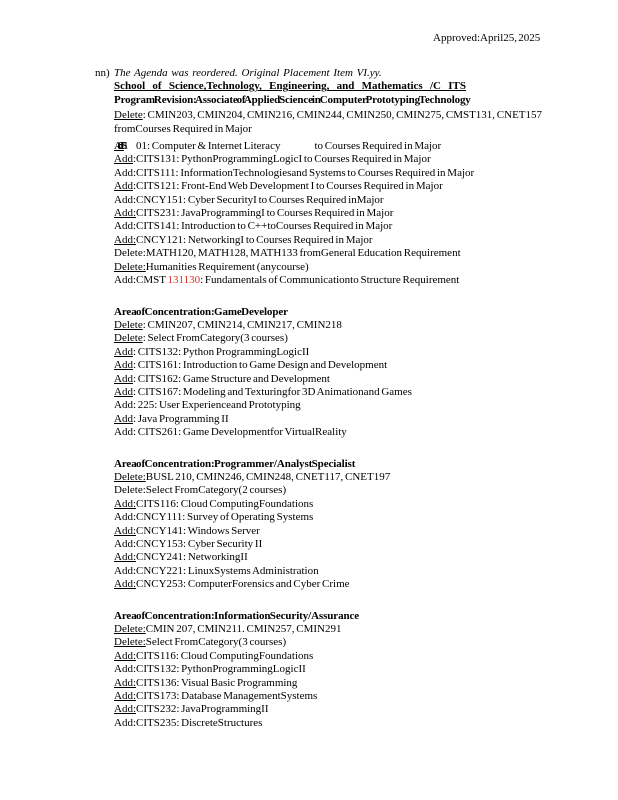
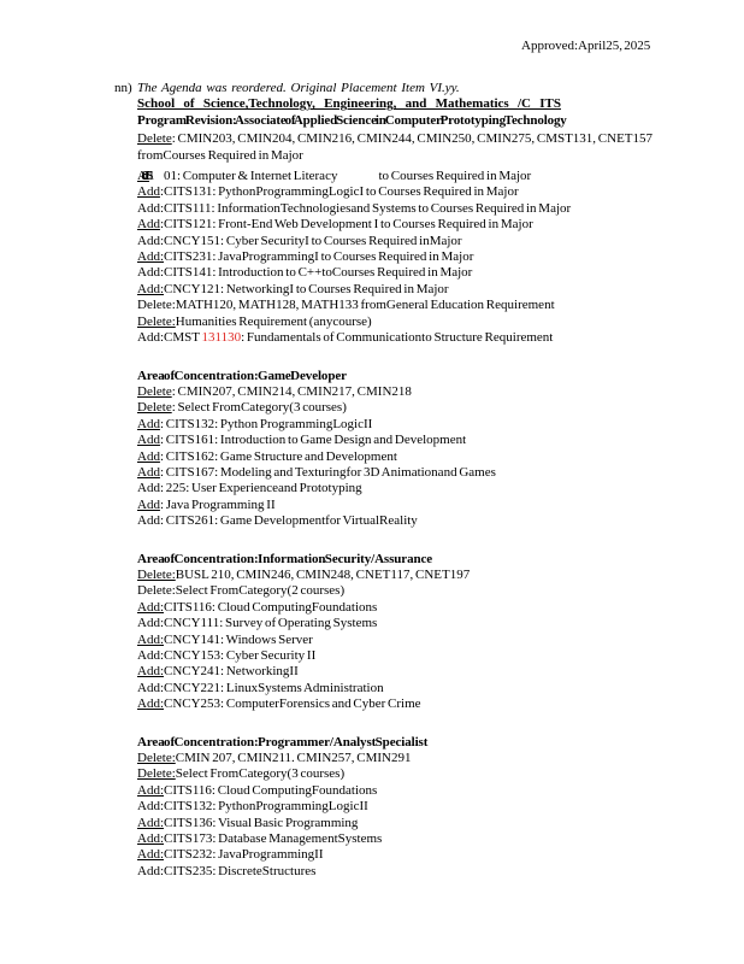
  Approved:April25, 2025
  nn) The Agenda was reordered. Original Placement Item VI.yy.
  School of Science,Technology, Engineering, and Mathematics /C ITS
  Program Revision: Associate of Applied Science in Computer Prototyping Technology
  Delete: CMIN203, CMIN204, CMIN216, CMIN244, CMIN250, CMIN275, CMST131, CNET157 fromCourses Required in Major
  Add:CITS1 01: Computer & Internet Literacy to Courses Required in Major
  Add:CITS131: PythonProgrammingLogicI to Courses Required in Major
  Add:CITS111: InformationTechnologiesand Systems to Courses Required in Major
  Add:CITS121: Front-End Web Development I to Courses Required in Major
  Add:CNCY151: Cyber SecurityI to Courses Required inMajor
  Add:CITS231: JavaProgrammingI to Courses Required in Major
  Add:CITS141: Introduction to C++toCourses Required in Major
  Add:CNCY121: NetworkingI to Courses Required in Major
  Delete:MATH120, MATH128, MATH133 fromGeneral Education Requirement
  Delete:Humanities Requirement (anycourse)
  Add:CMST 131130: Fundamentals of Communicationto Structure Requirement
  Area of Concentration: Game Developer
  Delete: CMIN207, CMIN214, CMIN217, CMIN218
  Delete: Select FromCategory(3 courses)
  Add: CITS132: Python ProgrammingLogicII
  Add: CITS161: Introduction to Game Design and Development
  Add: CITS162: Game Structure and Development
  Add: CITS167: Modeling and Texturingfor 3D Animationand Games
  Add: 225: User Experienceand Prototyping
  Add: Java Programming II
  Add: CITS261: Game Developmentfor VirtualReality
- Area of Concentration: Programmer/Analyst Specialist
+ Area of Concentration: Information Security/Assurance
  Delete:BUSL 210, CMIN246, CMIN248, CNET117, CNET197
  Delete:Select FromCategory(2 courses)
  Add:CITS116: Cloud ComputingFoundations
  Add:CNCY111: Survey of Operating Systems
  Add:CNCY141: Windows Server
  Add:CNCY153: Cyber Security II
  Add:CNCY241: NetworkingII
  Add:CNCY221: LinuxSystems Administration
  Add:CNCY253: ComputerForensics and Cyber Crime
- Area of Concentration: Information Security/Assurance
+ Area of Concentration: Programmer/Analyst Specialist
  Delete:CMIN 207, CMIN211. CMIN257, CMIN291
  Delete:Select FromCategory(3 courses)
  Add:CITS116: Cloud ComputingFoundations
  Add:CITS132: PythonProgrammingLogicII
  Add:CITS136: Visual Basic Programming
  Add:CITS173: Database ManagementSystems
  Add:CITS232: JavaProgrammingII
  Add:CITS235: DiscreteStructures
